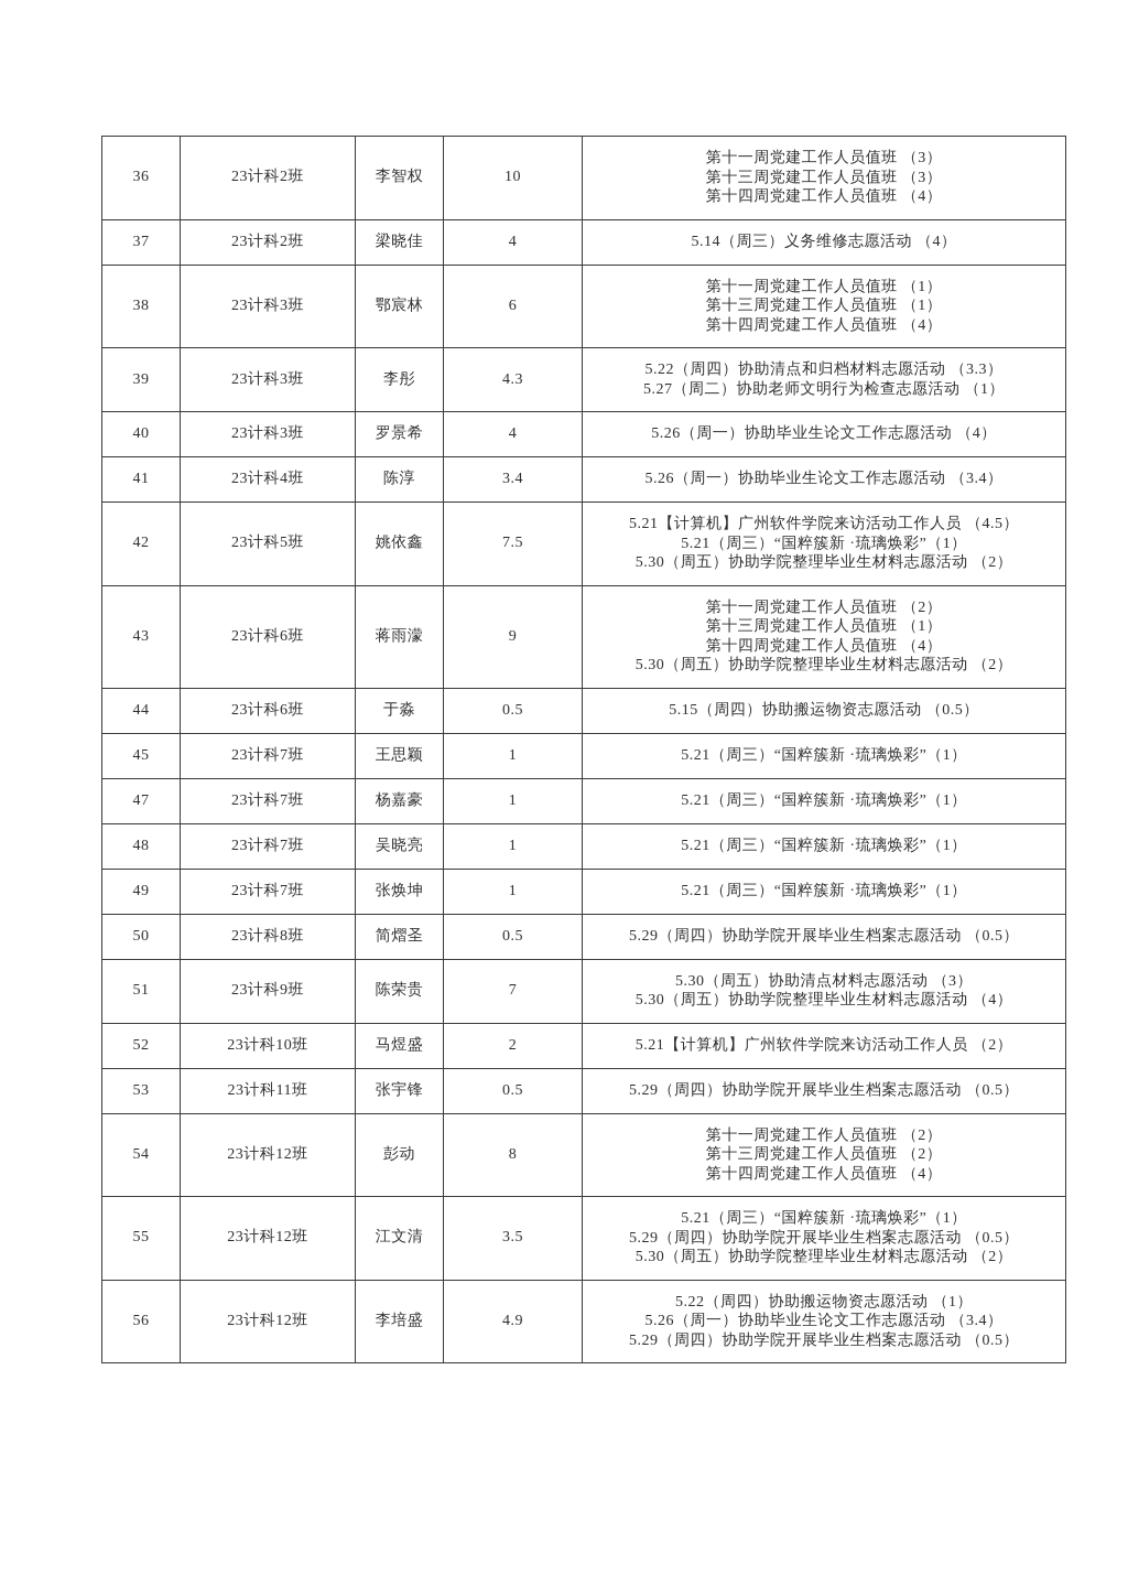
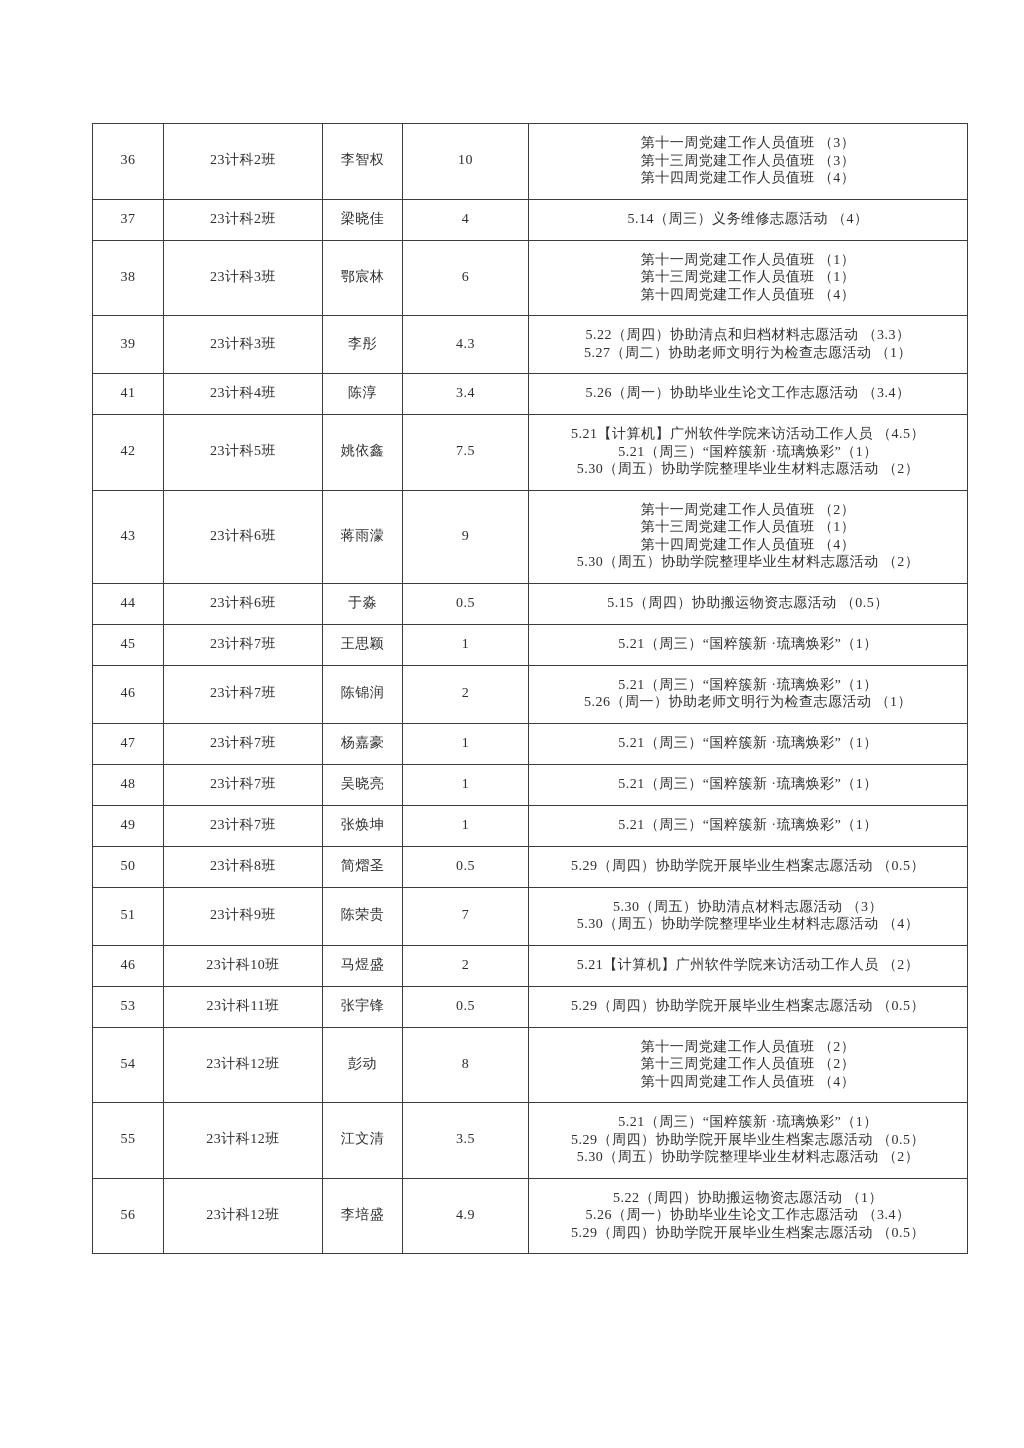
  36	23计科2班	李智权	10	第十一周党建工作人员值班 （3）第十三周党建工作人员值班 （3）第十四周党建工作人员值班 （4）
  37	23计科2班	梁晓佳	4	5.14（周三）义务维修志愿活动 （4）
  38	23计科3班	鄂宸林	6	第十一周党建工作人员值班 （1）第十三周党建工作人员值班 （1）第十四周党建工作人员值班 （4）
  39	23计科3班	李彤	4.3	5.22（周四）协助清点和归档材料志愿活动 （3.3）5.27（周二）协助老师文明行为检查志愿活动 （1）
- 40	23计科3班	罗景希	4	5.26（周一）协助毕业生论文工作志愿活动 （4）
  41	23计科4班	陈淳	3.4	5.26（周一）协助毕业生论文工作志愿活动 （3.4）
  42	23计科5班	姚依鑫	7.5	5.21【计算机】广州软件学院来访活动工作人员 （4.5）5.21（周三）“国粹簇新 ·琉璃焕彩”（1）5.30（周五）协助学院整理毕业生材料志愿活动 （2）
  43	23计科6班	蒋雨濛	9	第十一周党建工作人员值班 （2）第十三周党建工作人员值班 （1）第十四周党建工作人员值班 （4）5.30（周五）协助学院整理毕业生材料志愿活动 （2）
  44	23计科6班	于淼	0.5	5.15（周四）协助搬运物资志愿活动 （0.5）
  45	23计科7班	王思颖	1	5.21（周三）“国粹簇新 ·琉璃焕彩”（1）
+ 46	23计科7班	陈锦润	2	5.21（周三）“国粹簇新 ·琉璃焕彩”（1）5.26（周一）协助老师文明行为检查志愿活动 （1）
  47	23计科7班	杨嘉豪	1	5.21（周三）“国粹簇新 ·琉璃焕彩”（1）
  48	23计科7班	吴晓亮	1	5.21（周三）“国粹簇新 ·琉璃焕彩”（1）
  49	23计科7班	张焕坤	1	5.21（周三）“国粹簇新 ·琉璃焕彩”（1）
  50	23计科8班	简熠圣	0.5	5.29（周四）协助学院开展毕业生档案志愿活动 （0.5）
  51	23计科9班	陈荣贵	7	5.30（周五）协助清点材料志愿活动 （3）5.30（周五）协助学院整理毕业生材料志愿活动 （4）
- 52	23计科10班	马煜盛	2	5.21【计算机】广州软件学院来访活动工作人员 （2）
+ 46	23计科10班	马煜盛	2	5.21【计算机】广州软件学院来访活动工作人员 （2）
  53	23计科11班	张宇锋	0.5	5.29（周四）协助学院开展毕业生档案志愿活动 （0.5）
  54	23计科12班	彭动	8	第十一周党建工作人员值班 （2）第十三周党建工作人员值班 （2）第十四周党建工作人员值班 （4）
  55	23计科12班	江文清	3.5	5.21（周三）“国粹簇新 ·琉璃焕彩”（1）5.29（周四）协助学院开展毕业生档案志愿活动 （0.5）5.30（周五）协助学院整理毕业生材料志愿活动 （2）
  56	23计科12班	李培盛	4.9	5.22（周四）协助搬运物资志愿活动 （1）5.26（周一）协助毕业生论文工作志愿活动 （3.4）5.29（周四）协助学院开展毕业生档案志愿活动 （0.5）
